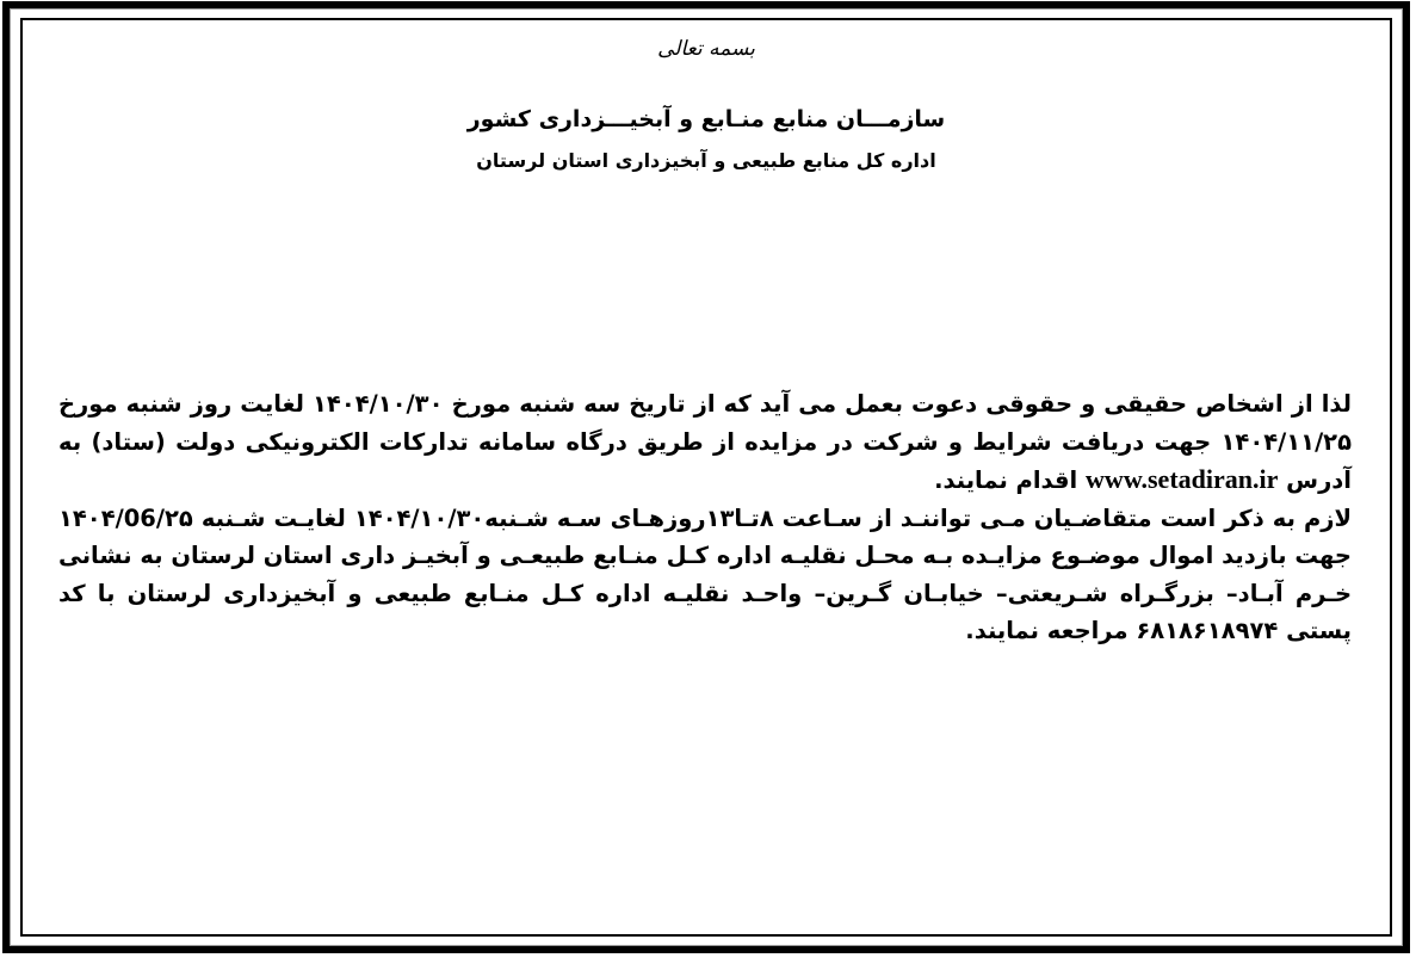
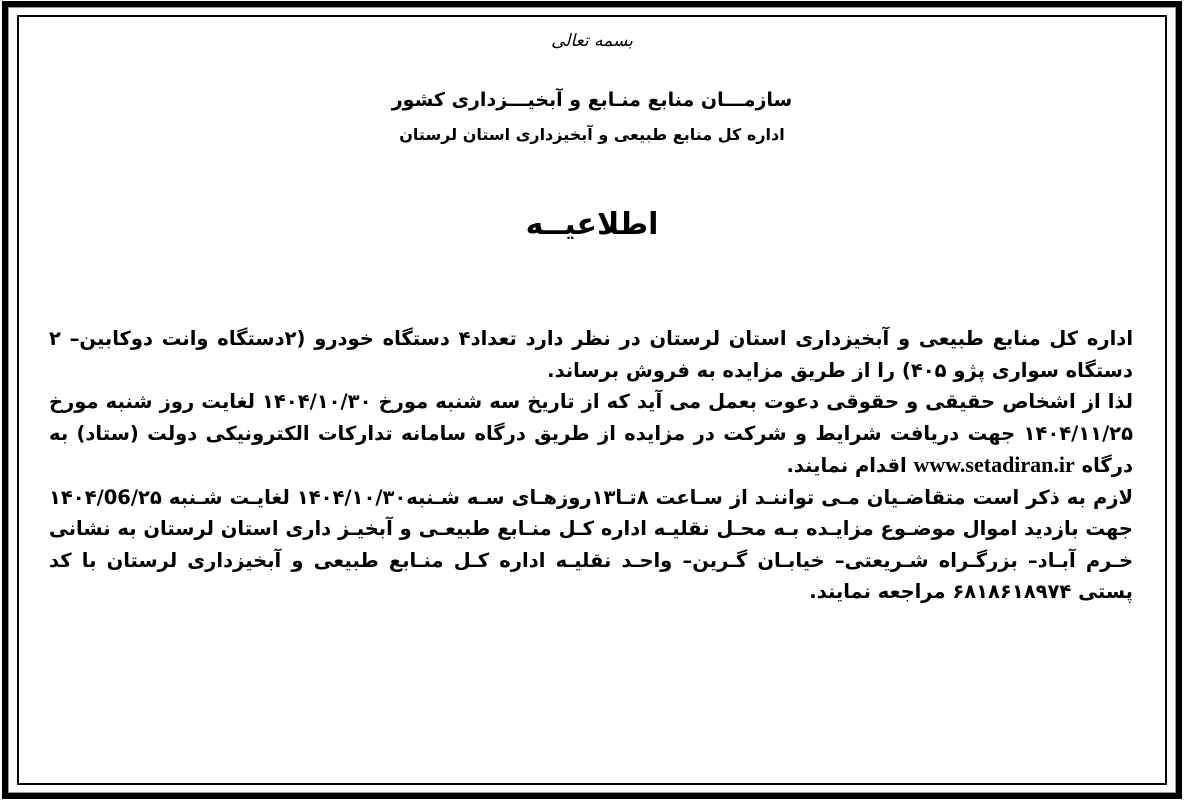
  بسمه تعالی
  سازمـــان منابع منـابع و آبخیـــزداری کشور
  اداره کل منابع طبیعی و آبخیزداری استان لرستان
+ اطلاعیــه
+ اداره کل منابع طبیعی و آبخیزداری استان لرستان در نظر دارد تعداد۴ دستگاه خودرو (۲دستگاه وانت دوکابین– ۲ دستگاه سواری پژو ۴۰۵) را از طریق مزایده به فروش برساند.
- لذا از اشخاص حقیقی و حقوقی دعوت بعمل می آید که از تاریخ سه شنبه مورخ ۱۴۰۴/۱۰/۳۰ لغایت روز شنبه مورخ ۱۴۰۴/۱۱/۲۵ جهت دریافت شرایط و شرکت در مزایده از طریق درگاه سامانه تدارکات الکترونیکی دولت (ستاد) به آدرس www.setadiran.ir اقدام نمایند.
+ لذا از اشخاص حقیقی و حقوقی دعوت بعمل می آید که از تاریخ سه شنبه مورخ ۱۴۰۴/۱۰/۳۰ لغایت روز شنبه مورخ ۱۴۰۴/۱۱/۲۵ جهت دریافت شرایط و شرکت در مزایده از طریق درگاه سامانه تدارکات الکترونیکی دولت (ستاد) به درگاه www.setadiran.ir اقدام نمایند.
  لازم به ذکر است متقاضـیان مـی تواننـد از سـاعت ۸تـا۱۳روزهـای سـه شـنبه۱۴۰۴/۱۰/۳۰ لغایـت شـنبه ۱۴۰۴/06/۲۵ جهت بازدید اموال موضـوع مزایـده بـه محـل نقلیـه اداره کـل منـابع طبیعـی و آبخیـز داری استان لرستان به نشانی خـرم آبـاد– بزرگـراه شـریعتی– خیابـان گـرین– واحـد نقلیـه اداره کـل منـابع طبیعی و آبخیزداری لرستان با کد پستی ۶۸۱۸۶۱۸۹۷۴ مراجعه نمایند.
